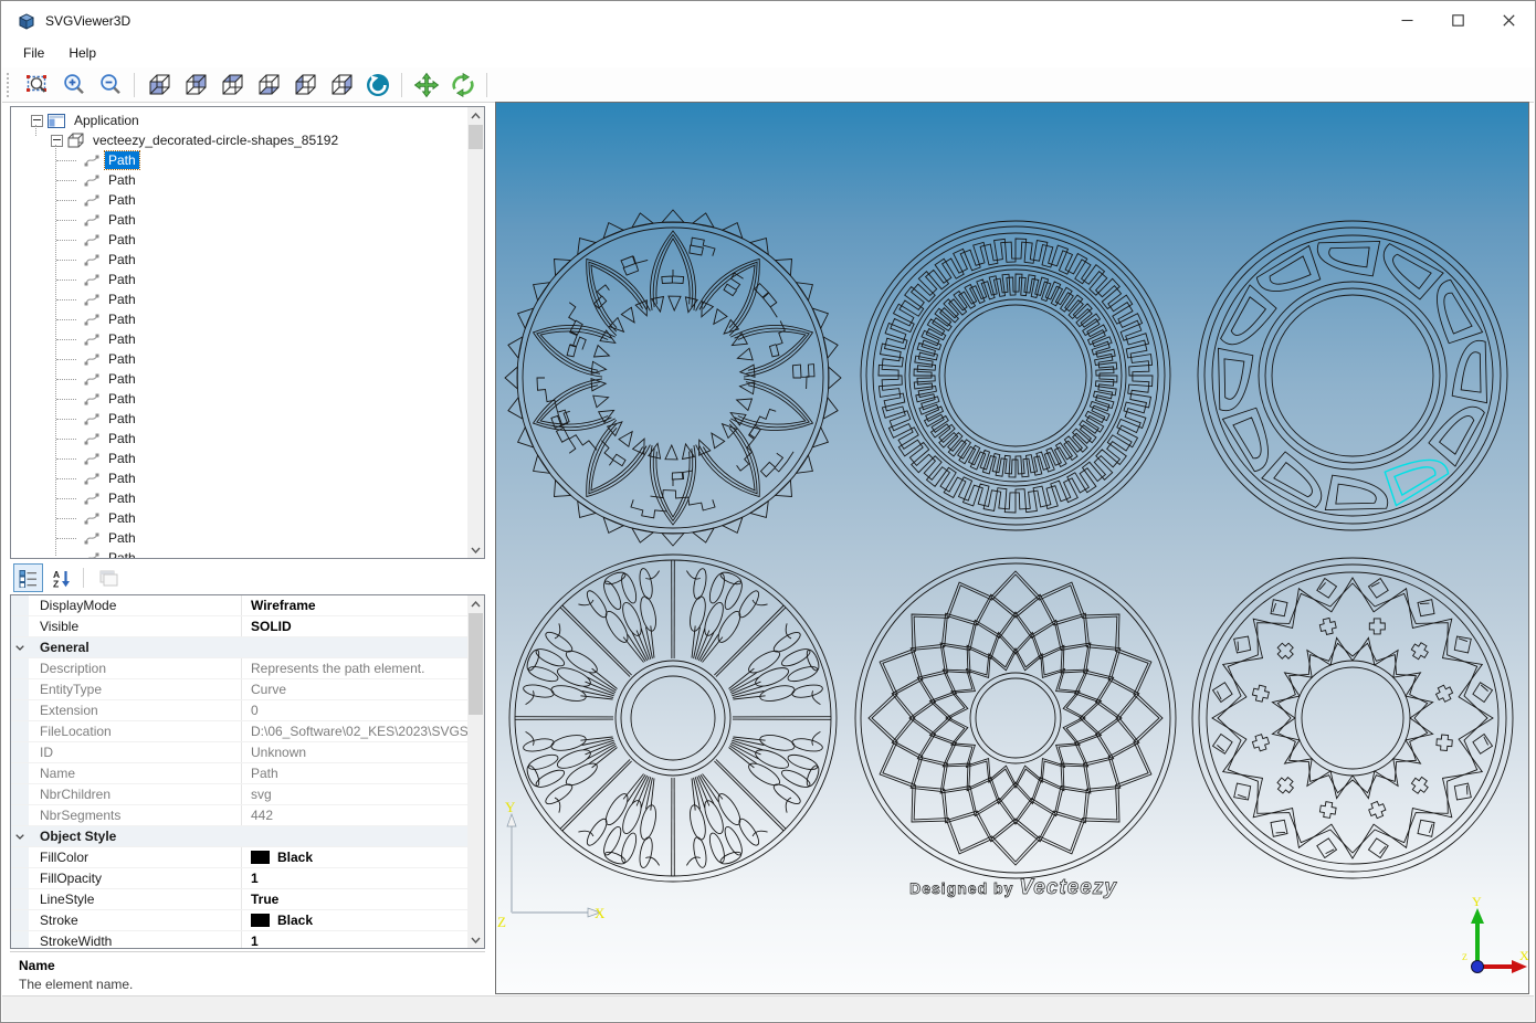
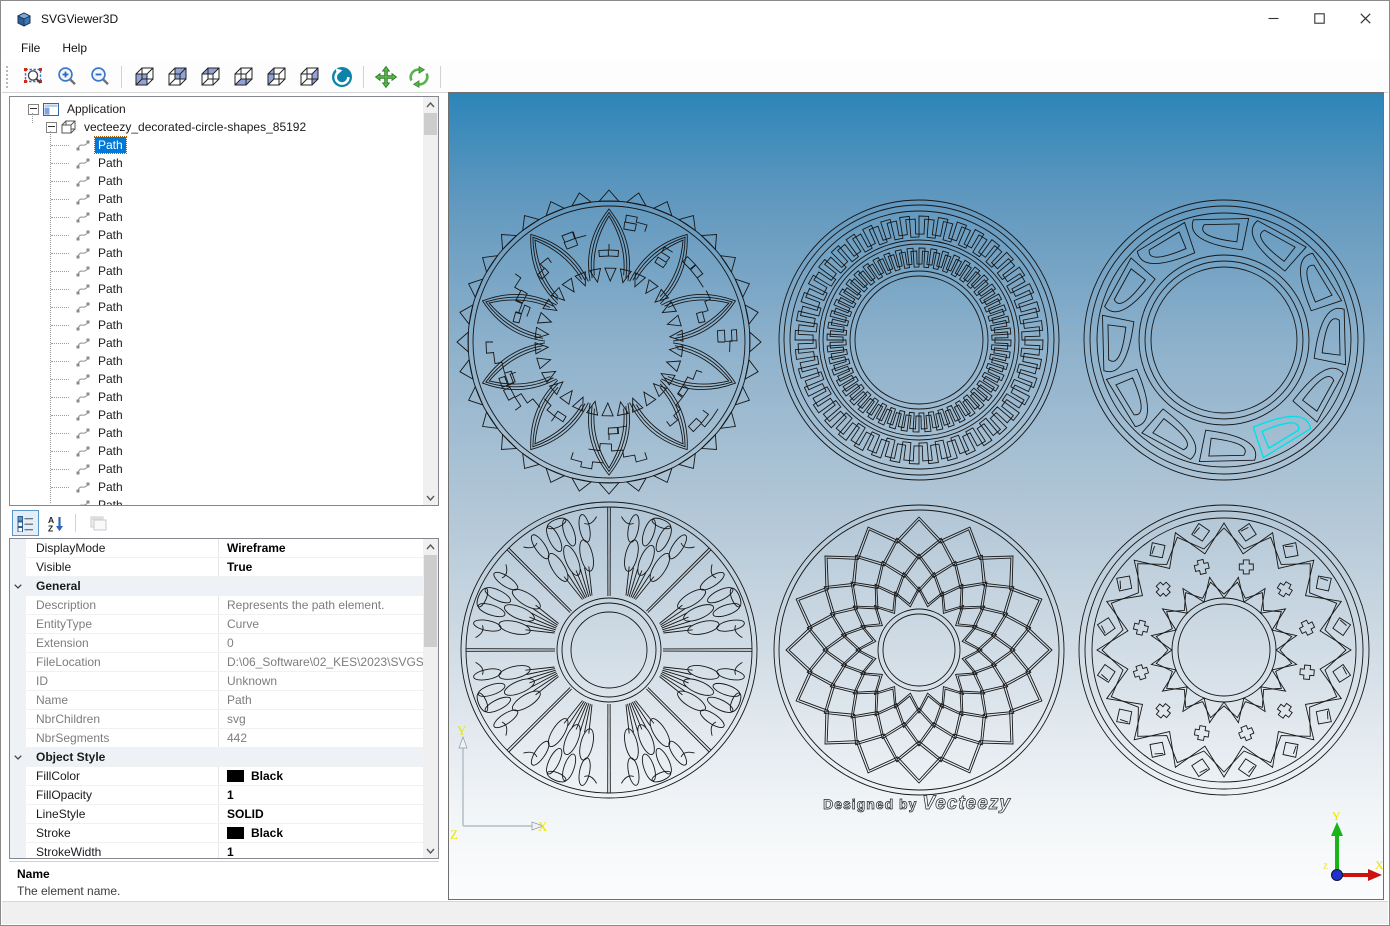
  SVGViewer3D
  File
  Help
  Application
  vecteezy_decorated-circle-shapes_85192
  Path
  Path
  Path
  Path
  Path
  Path
  Path
  Path
  Path
  Path
  Path
  Path
  Path
  Path
  Path
  Path
  Path
  Path
  Path
  Path
  A
  Z
  DisplayMode
  Wireframe
  Visible
- SOLID
+ True
  General
  Description
  Represents the path element.
  EntityType
  Curve
  Extension
  0
  FileLocation
  D:\06_Software\02_KES\2023\SVGS
  ID
  Unknown
  Name
  Path
  NbrChildren
  svg
  NbrSegments
  442
  Object Style
  FillColor
  Black
  FillOpacity
  1
  LineStyle
- True
+ SOLID
  Stroke
  Black
  StrokeWidth
  1
  Name
  The element name.
  Designed by Vecteezy
  Y
  Z
  X
  Y
  X
  Z
